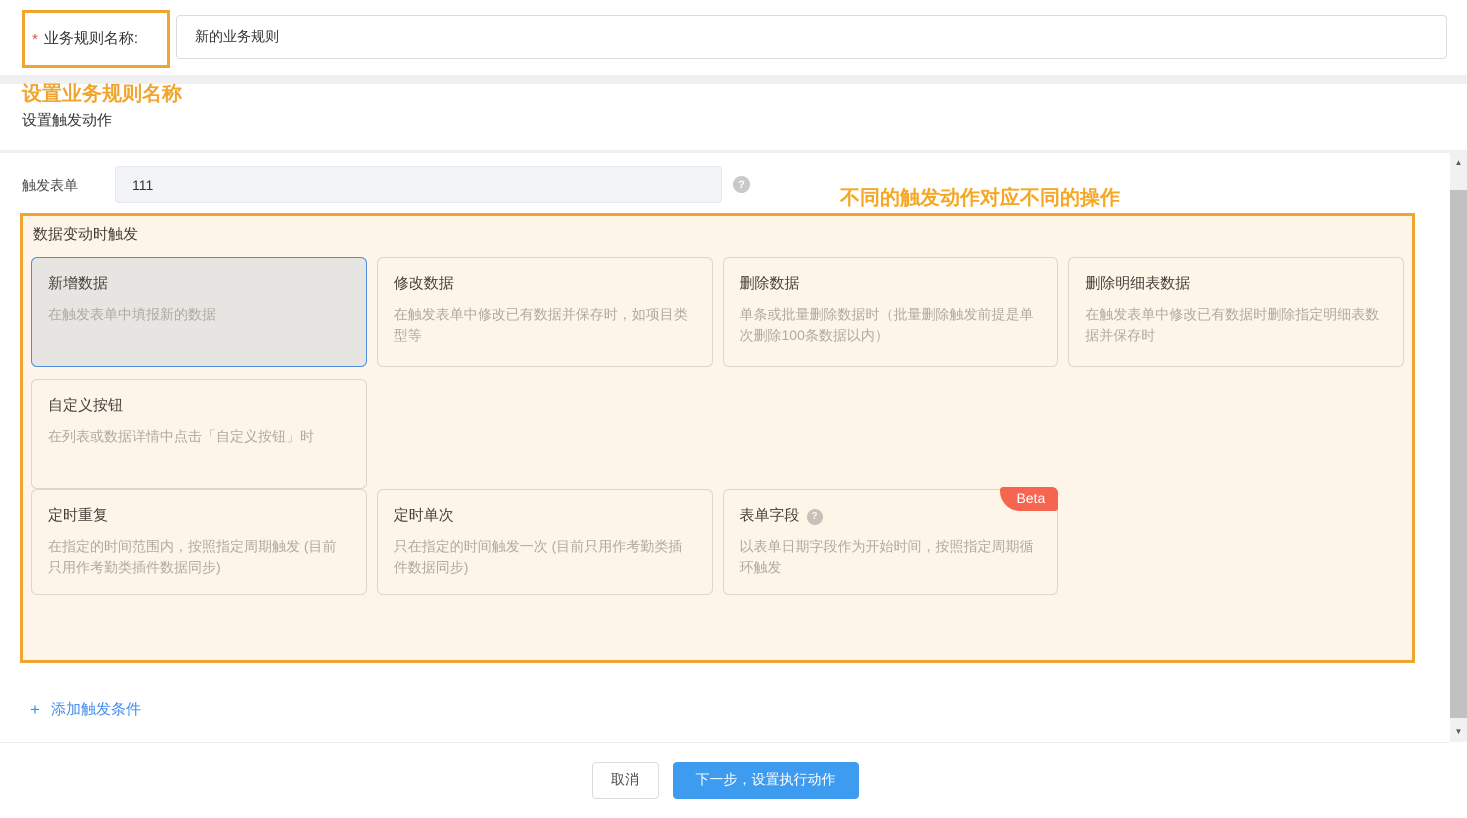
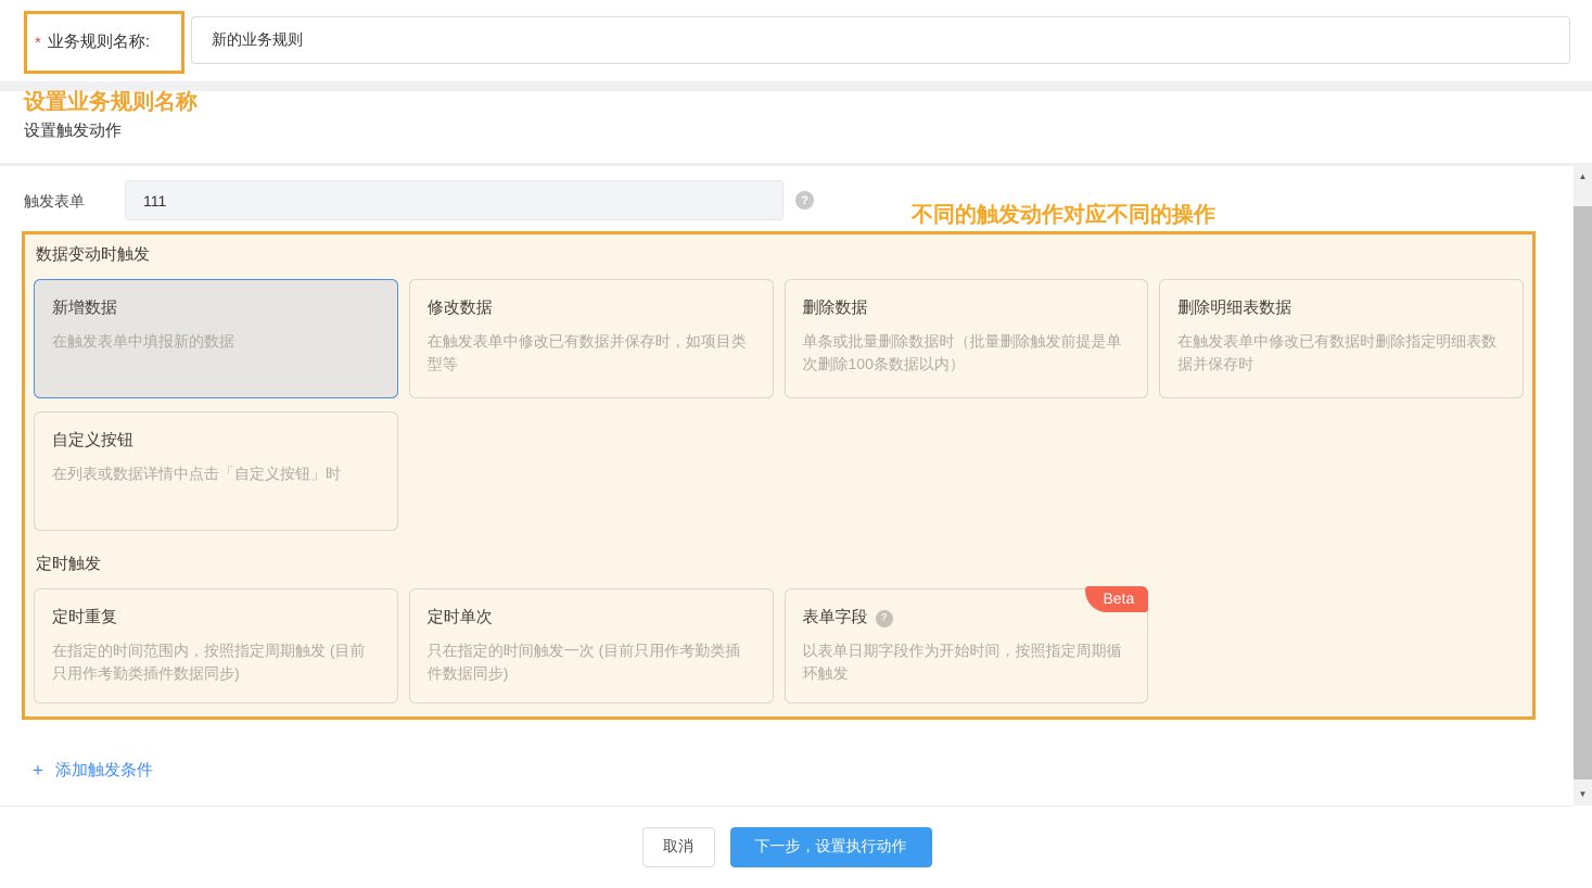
  *
  业务规则名称:
  新的业务规则
  设置业务规则名称
  设置触发动作
  触发表单
  111
  ?
  不同的触发动作对应不同的操作
  数据变动时触发
  新增数据
  在触发表单中填报新的数据
  修改数据
  在触发表单中修改已有数据并保存时，如项目类型等
  删除数据
  单条或批量删除数据时（批量删除触发前提是单次删除100条数据以内）
  删除明细表数据
  在触发表单中修改已有数据时删除指定明细表数据并保存时
  自定义按钮
  在列表或数据详情中点击「自定义按钮」时
+ 定时触发
  定时重复
  在指定的时间范围内，按照指定周期触发 (目前只用作考勤类插件数据同步)
  定时单次
  只在指定的时间触发一次 (目前只用作考勤类插件数据同步)
  Beta
  表单字段
  ?
  以表单日期字段作为开始时间，按照指定周期循环触发
  +
  添加触发条件
  ▲
  ▼
  取消
  下一步，设置执行动作
